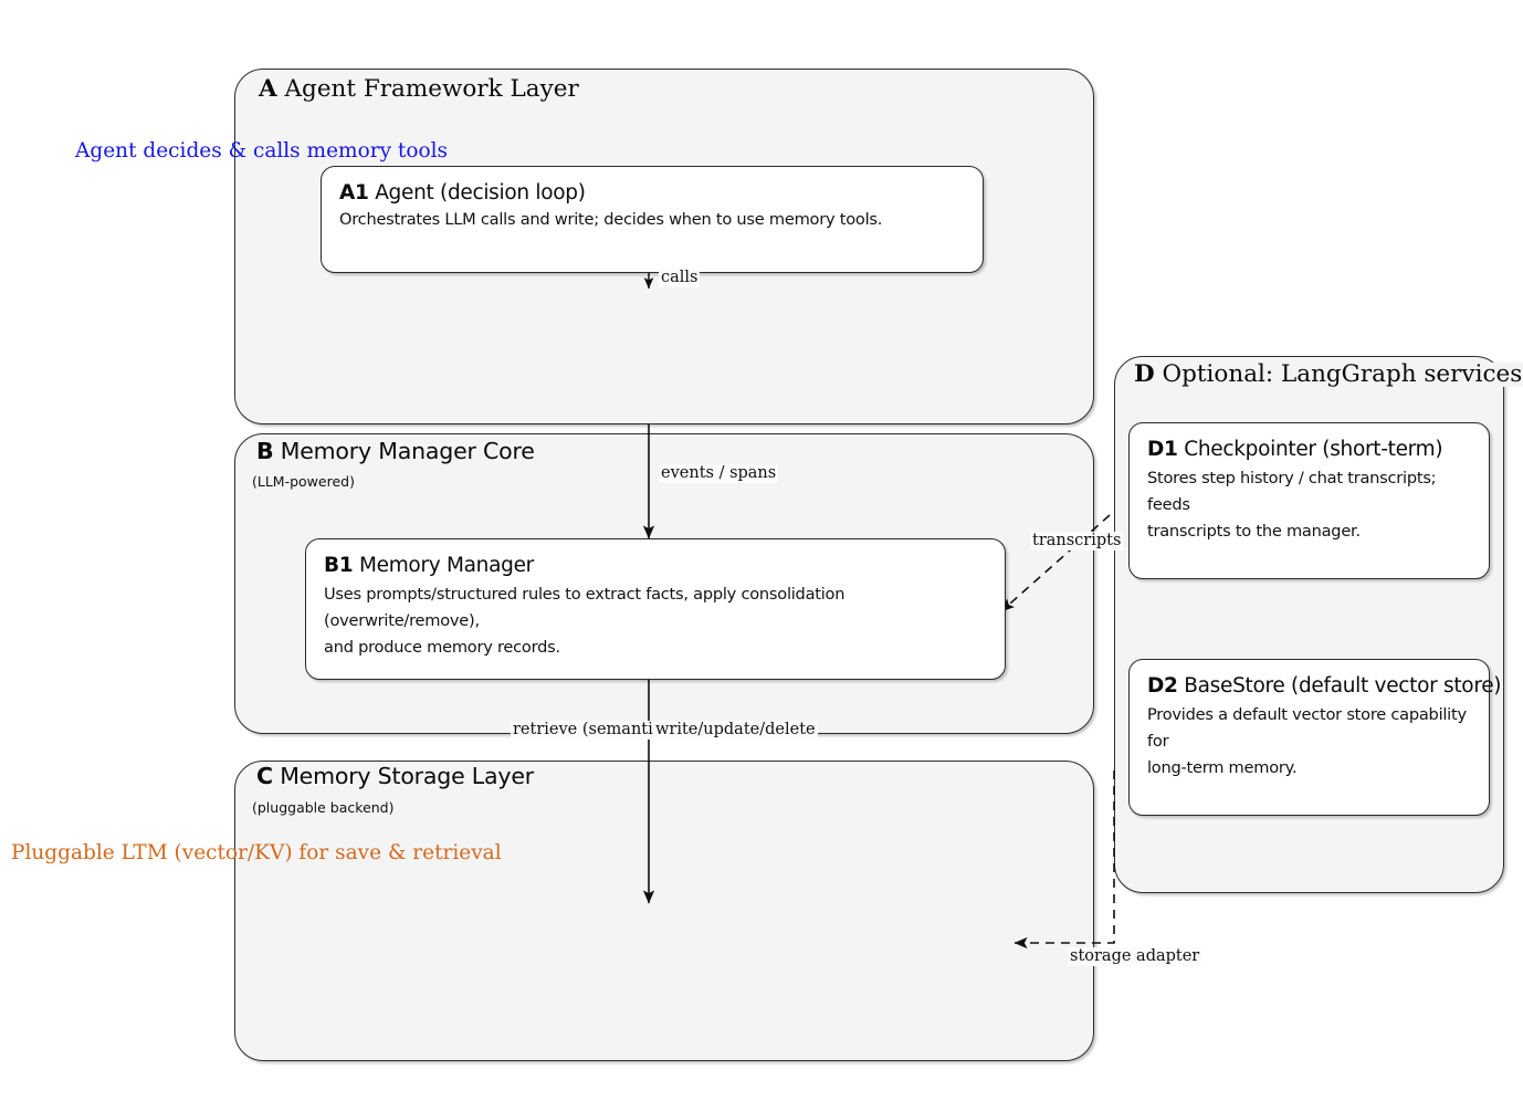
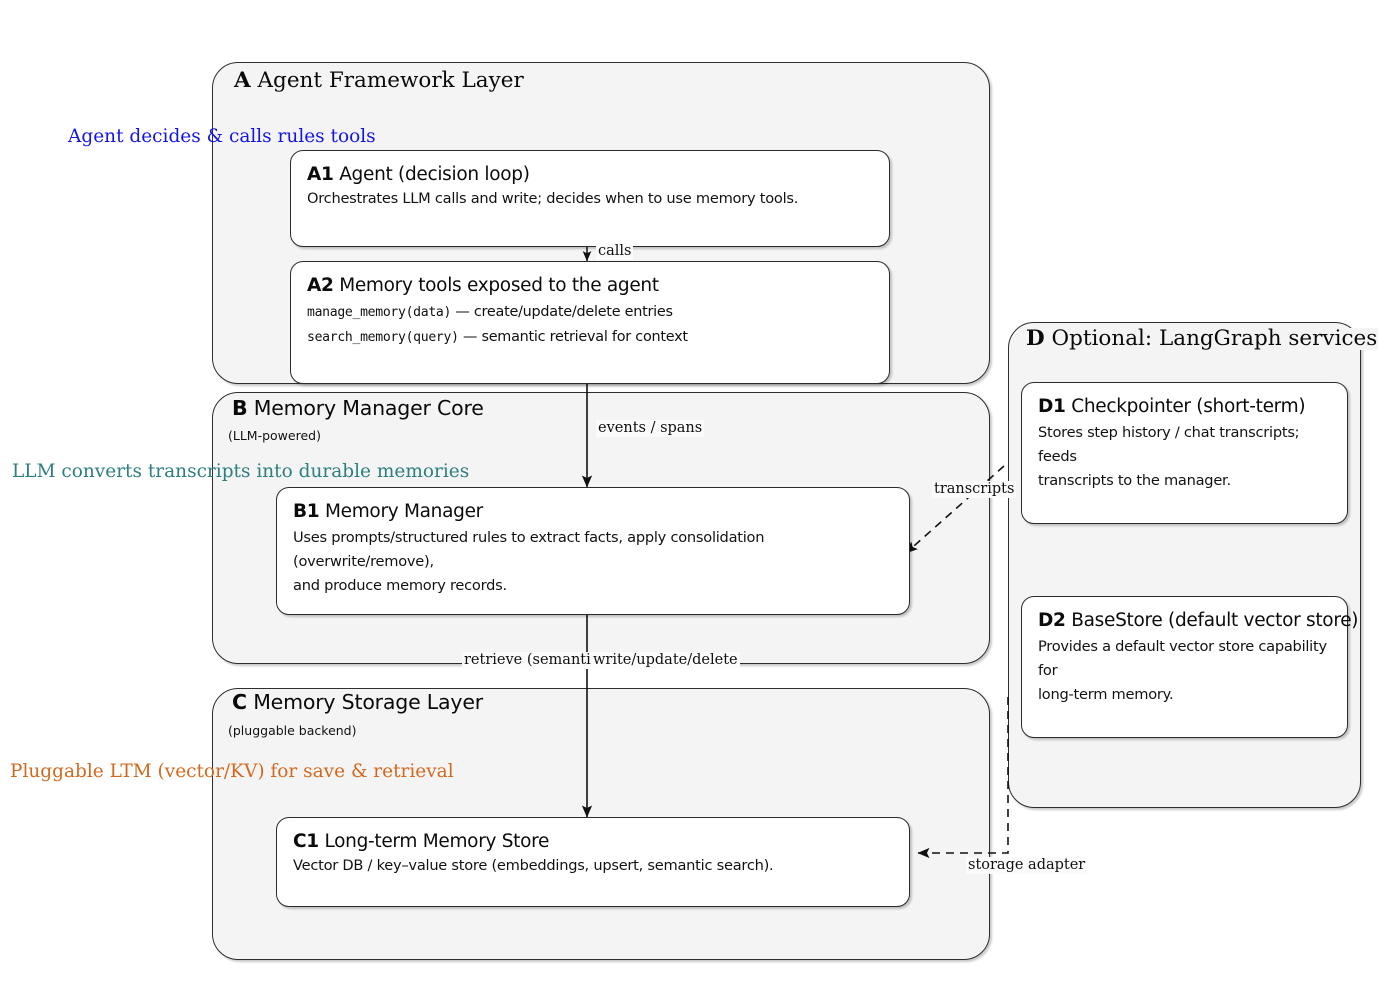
  A Agent Framework Layer
  B Memory Manager Core
  (LLM-powered)
  C Memory Storage Layer
  (pluggable backend)
  D Optional: LangGraph services
  calls
  events / spans
  retrieve (semanti
  write/update/delete
  transcripts
  storage adapter
  A1 Agent (decision loop)
  Orchestrates LLM calls and write; decides when to use memory tools.
+ A2 Memory tools exposed to the agent
+ manage_memory(data) — create/update/delete entries
+ search_memory(query) — semantic retrieval for context
  B1 Memory Manager
  Uses prompts/structured rules to extract facts, apply consolidation (overwrite/remove),
  and produce memory records.
+ C1 Long-term Memory Store
+ Vector DB / key–value store (embeddings, upsert, semantic search).
  D1 Checkpointer (short-term)
  Stores step history / chat transcripts; feeds
  transcripts to the manager.
  D2 BaseStore (default vector store)
  Provides a default vector store capability for
  long-term memory.
- Agent decides & calls memory tools
+ Agent decides & calls rules tools
+ LLM converts transcripts into durable memories
  Pluggable LTM (vector/KV) for save & retrieval
